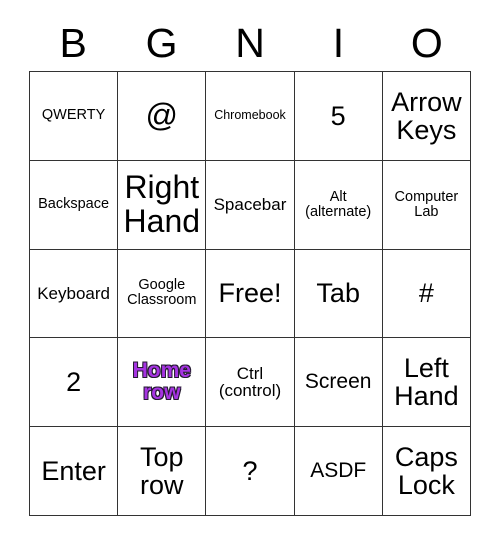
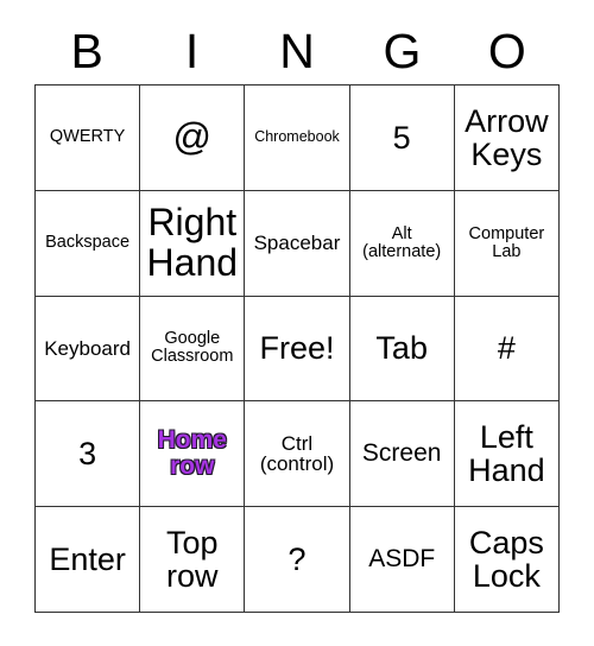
  B
- G
+ I
  N
- I
+ G
  O
  QWERTY
  @
  Chromebook
  5
  Arrow
  Keys
  Backspace
  Right
  Hand
  Spacebar
  Alt
  (alternate)
  Computer
  Lab
  Keyboard
  Google
  Classroom
  Free!
  Tab
  #
- 2
+ 3
  Home
  row
  Ctrl
  (control)
  Screen
  Left
  Hand
  Enter
  Top
  row
  ?
  ASDF
  Caps
  Lock
